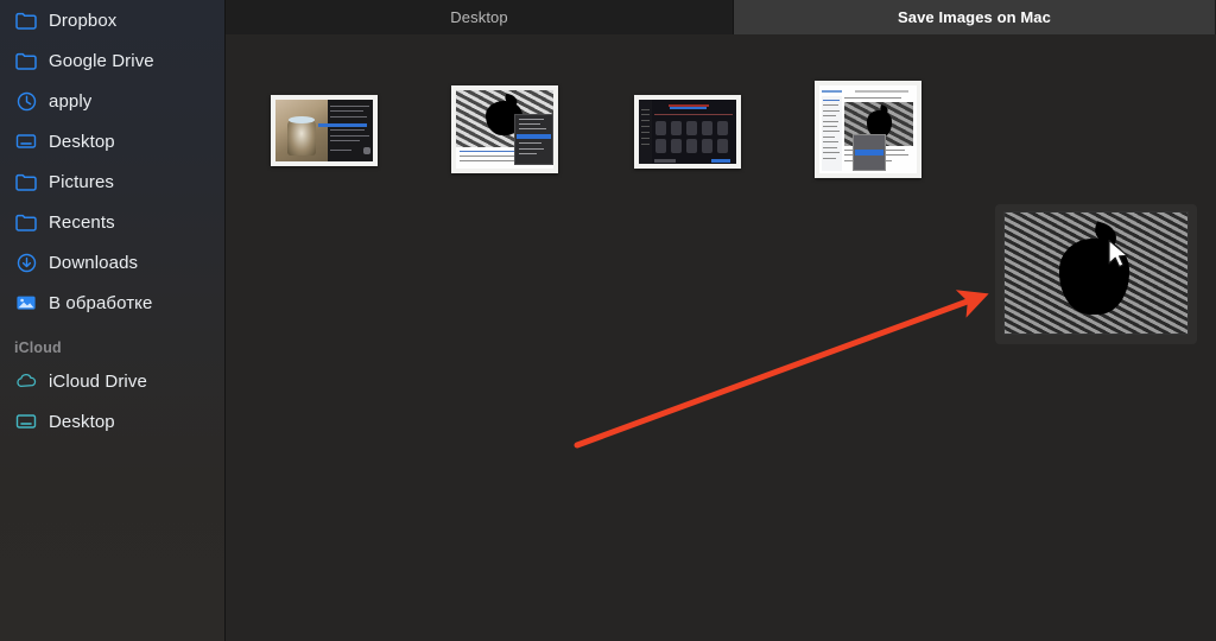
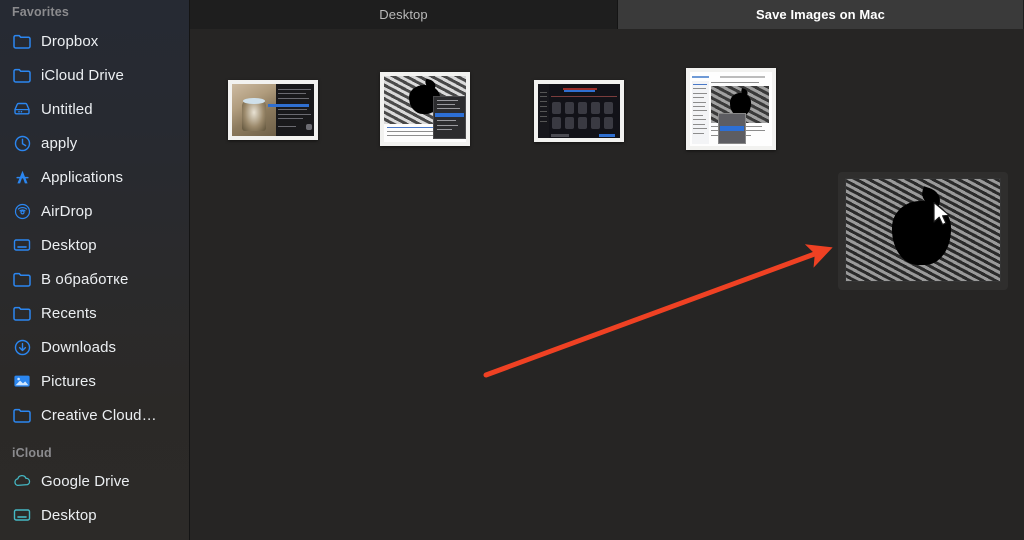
+ Favorites
  Dropbox
- Google Drive
+ iCloud Drive
+ Untitled
  apply
+ Applications
+ AirDrop
  Desktop
- Pictures
+ В обработке
  Recents
  Downloads
- В обработке
+ Pictures
+ Creative Cloud…
  iCloud
- iCloud Drive
+ Google Drive
  Desktop
  Desktop
  Save Images on Mac
